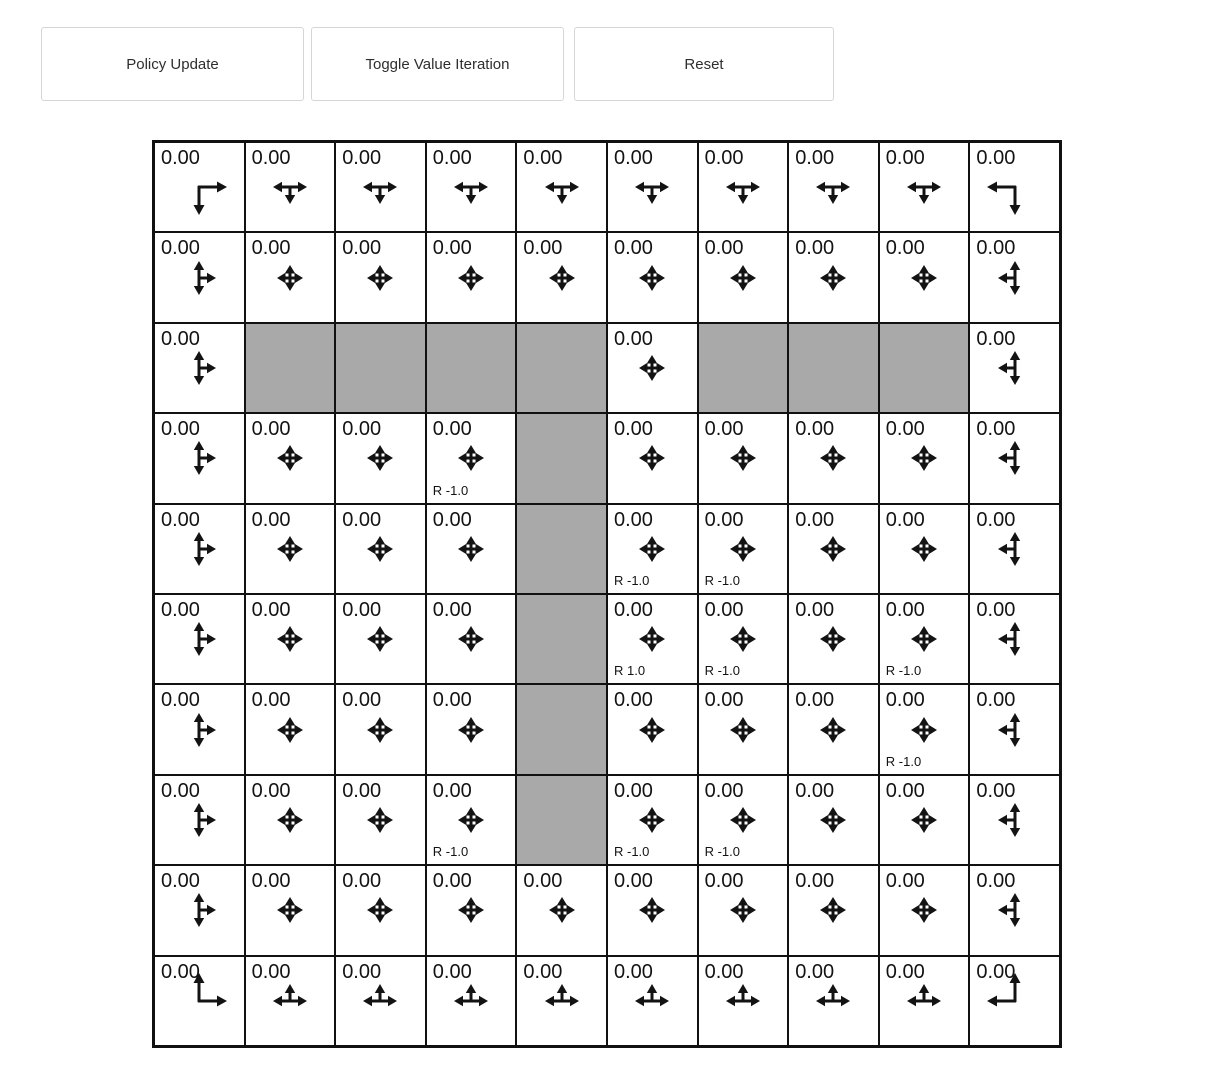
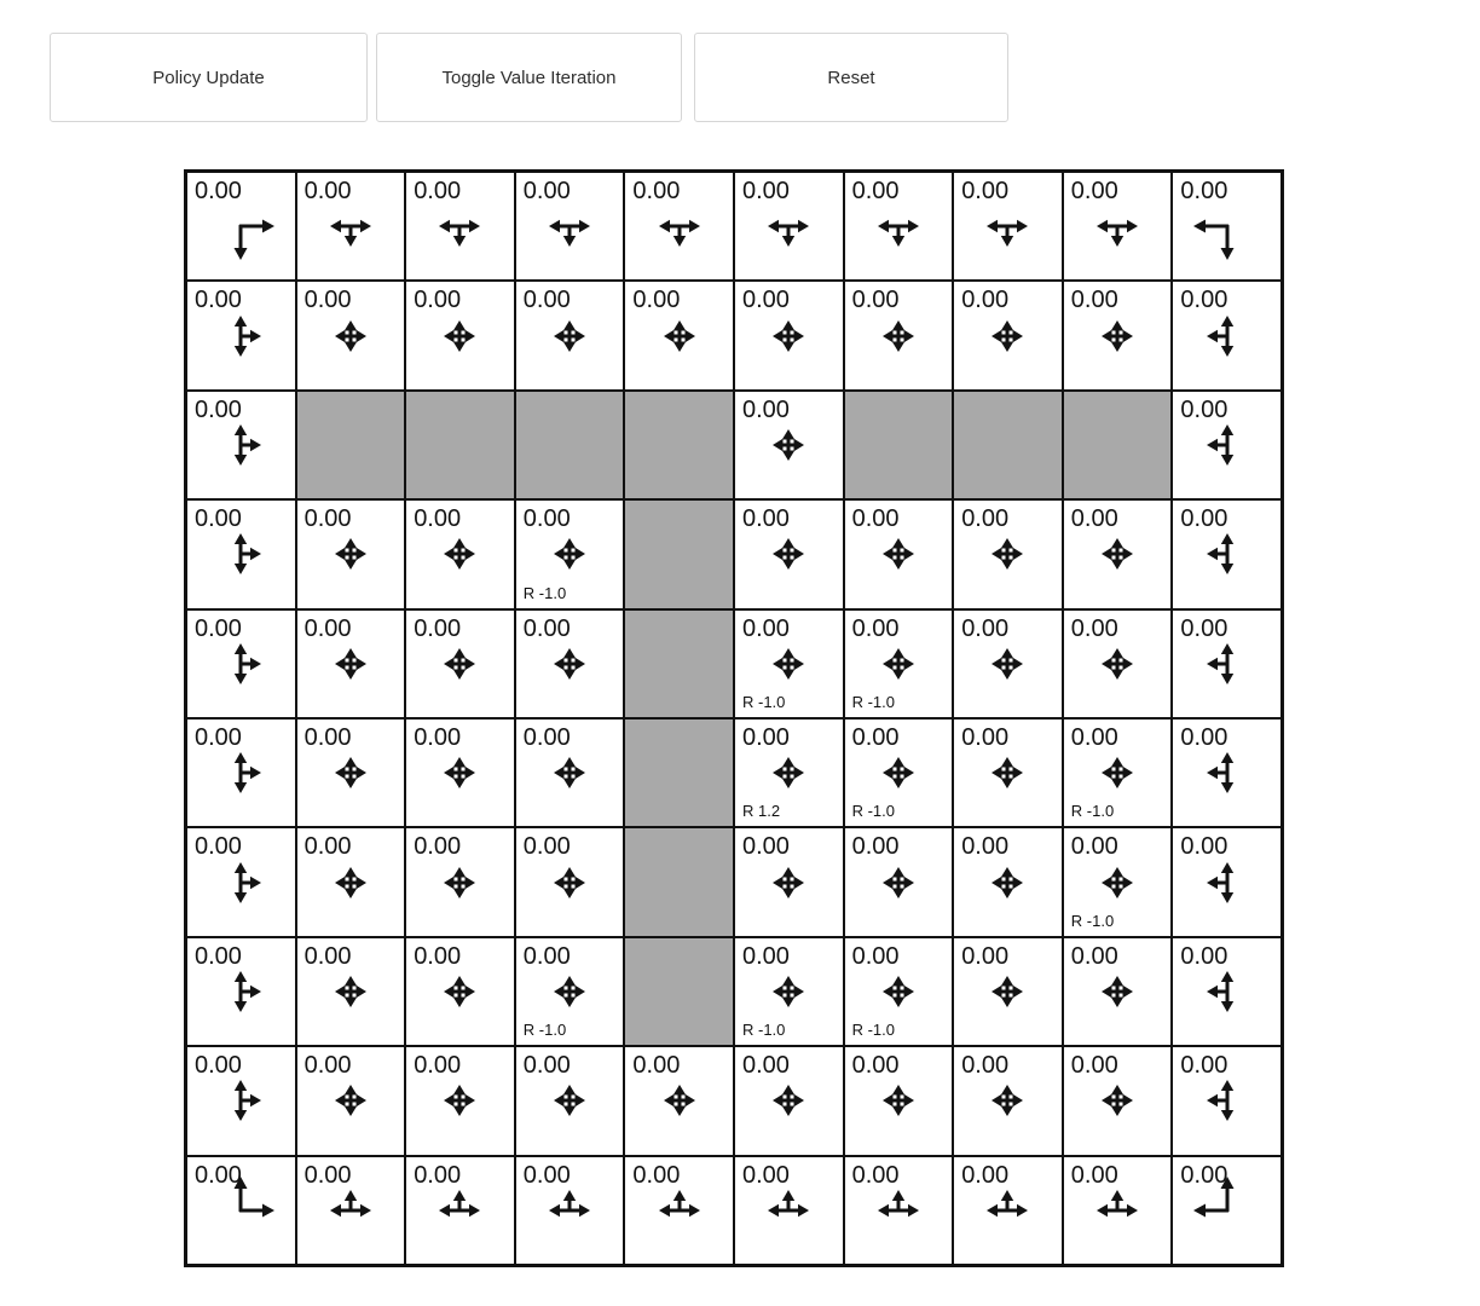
  Policy Update
  Toggle Value Iteration
  Reset
  0.00
  0.00
  0.00
  0.00
  0.00
  0.00
  0.00
  0.00
  0.00
  0.00
  0.00
  0.00
  0.00
  0.00
  0.00
  0.00
  0.00
  0.00
  0.00
  0.00
  0.00
  0.00
  0.00
  0.00
  0.00
  0.00
  0.00
  R -1.0
  0.00
  0.00
  0.00
  0.00
  0.00
  0.00
  0.00
  0.00
  0.00
  0.00
  R -1.0
  0.00
  R -1.0
  0.00
  0.00
  0.00
  0.00
  0.00
  0.00
  0.00
  0.00
- R 1.0
+ R 1.2
  0.00
  R -1.0
  0.00
  0.00
  R -1.0
  0.00
  0.00
  0.00
  0.00
  0.00
  0.00
  0.00
  0.00
  0.00
  R -1.0
  0.00
  0.00
  0.00
  0.00
  0.00
  R -1.0
  0.00
  R -1.0
  0.00
  R -1.0
  0.00
  0.00
  0.00
  0.00
  0.00
  0.00
  0.00
  0.00
  0.00
  0.00
  0.00
  0.00
  0.00
  0.00
  0.00
  0.00
  0.00
  0.00
  0.00
  0.00
  0.00
  0.00
  0.00
